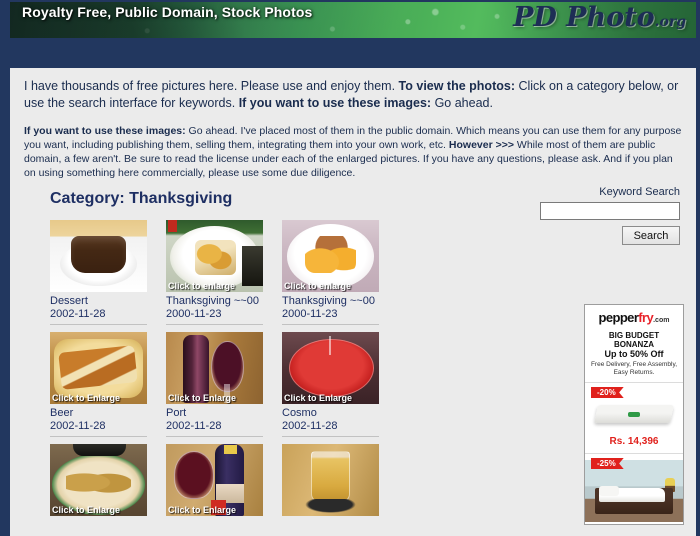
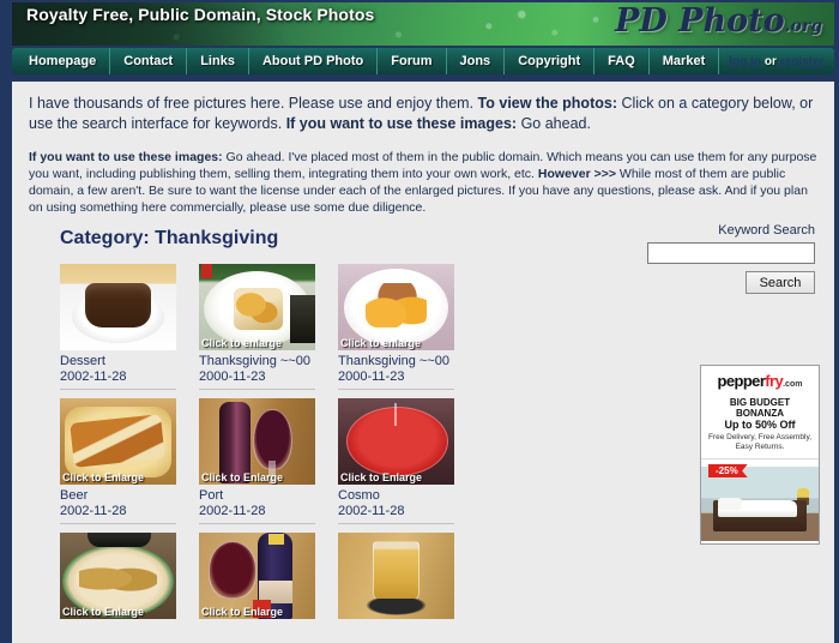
  Royalty Free, Public Domain, Stock Photos
  PD Photo.org
+ Homepage
+ Contact
+ Links
+ About PD Photo
+ Forum
+ Jons
+ Copyright
+ FAQ
+ Market
+ log in
+ or
+ register
  I have thousands of free pictures here. Please use and enjoy them. To view the photos: Click on a category below, or use the search interface for keywords. If you want to use these images: Go ahead.
- If you want to use these images: Go ahead. I've placed most of them in the public domain. Which means you can use them for any purpose you want, including publishing them, selling them, integrating them into your own work, etc. However >>> While most of them are public domain, a few aren't. Be sure to read the license under each of the enlarged pictures. If you have any questions, please ask. And if you plan on using something here commercially, please use some due diligence.
+ If you want to use these images: Go ahead. I've placed most of them in the public domain. Which means you can use them for any purpose you want, including publishing them, selling them, integrating them into your own work, etc. However >>> While most of them are public domain, a few aren't. Be sure to want the license under each of the enlarged pictures. If you have any questions, please ask. And if you plan on using something here commercially, please use some due diligence.
  Category: Thanksgiving
  Keyword Search
  Search
  Dessert
  2002-11-28
  Click to enlarge
  Thanksgiving ~~00
  2000-11-23
  Click to enlarge
  Thanksgiving ~~00
  2000-11-23
  Click to Enlarge
  Beer
  2002-11-28
  Click to Enlarge
  Port
  2002-11-28
  Click to Enlarge
  Cosmo
  2002-11-28
  Click to Enlarge
  Click to Enlarge
  BIG BUDGET BONANZA
  Up to 50% Off
- -20%
- Rs. 14,396
  -25%
